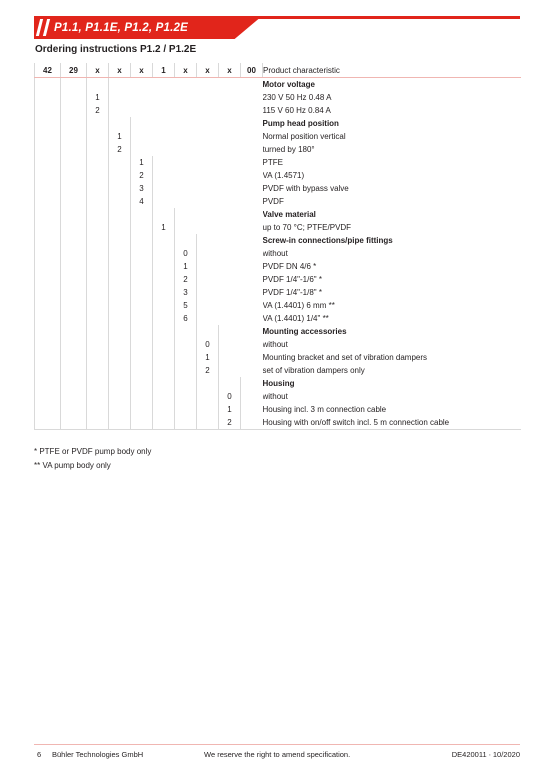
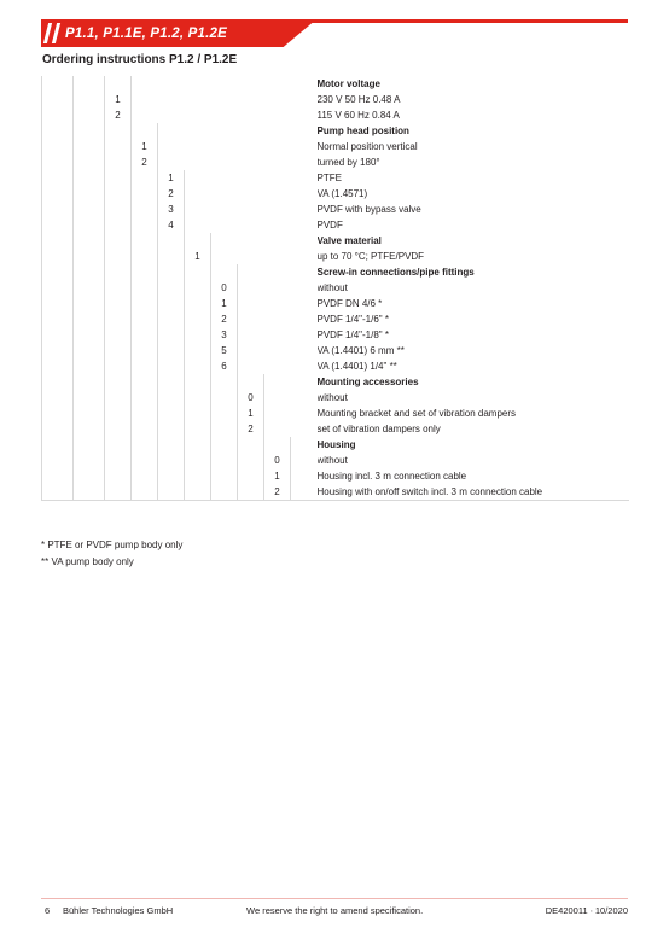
  P1.1, P1.1E, P1.2, P1.2E
  Ordering instructions P1.2 / P1.2E
- 42	29	x	x	x	1	x	x	x	00	Product characteristic
  										Motor voltage
  		1								230 V 50 Hz 0.48 A
  		2								115 V 60 Hz 0.84 A
  										Pump head position
  			1							Normal position vertical
  			2							turned by 180°
  				1						PTFE
  				2						VA (1.4571)
  				3						PVDF with bypass valve
  				4						PVDF
  										Valve material
  					1					up to 70 °C; PTFE/PVDF
  										Screw-in connections/pipe fittings
  						0				without
  						1				PVDF DN 4/6 *
  						2				PVDF 1/4"-1/6" *
  						3				PVDF 1/4"-1/8" *
  						5				VA (1.4401) 6 mm **
  						6				VA (1.4401) 1/4" **
  										Mounting accessories
  							0			without
  							1			Mounting bracket and set of vibration dampers
  							2			set of vibration dampers only
  										Housing
  								0		without
  								1		Housing incl. 3 m connection cable
- 								2		Housing with on/off switch incl. 5 m connection cable
+ 								2		Housing with on/off switch incl. 3 m connection cable
  * PTFE or PVDF pump body only
  ** VA pump body only
  6
  Bühler Technologies GmbH
  We reserve the right to amend specification.
  DE420011 ∙ 10/2020
